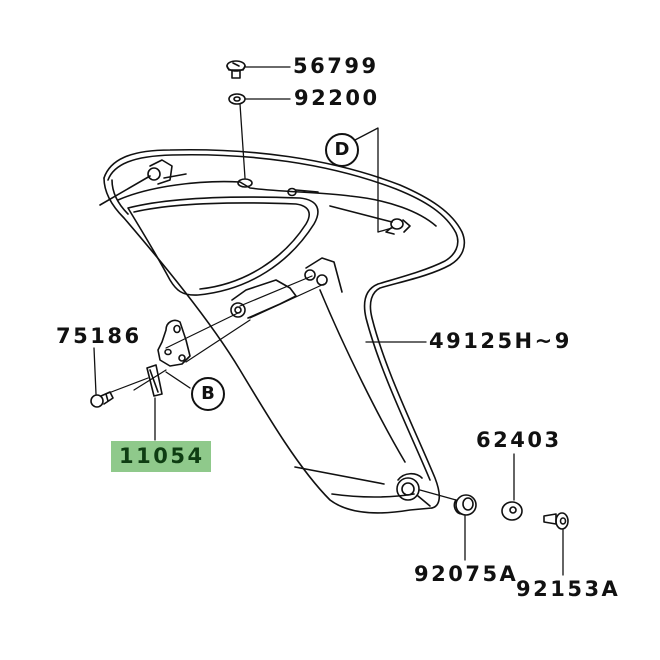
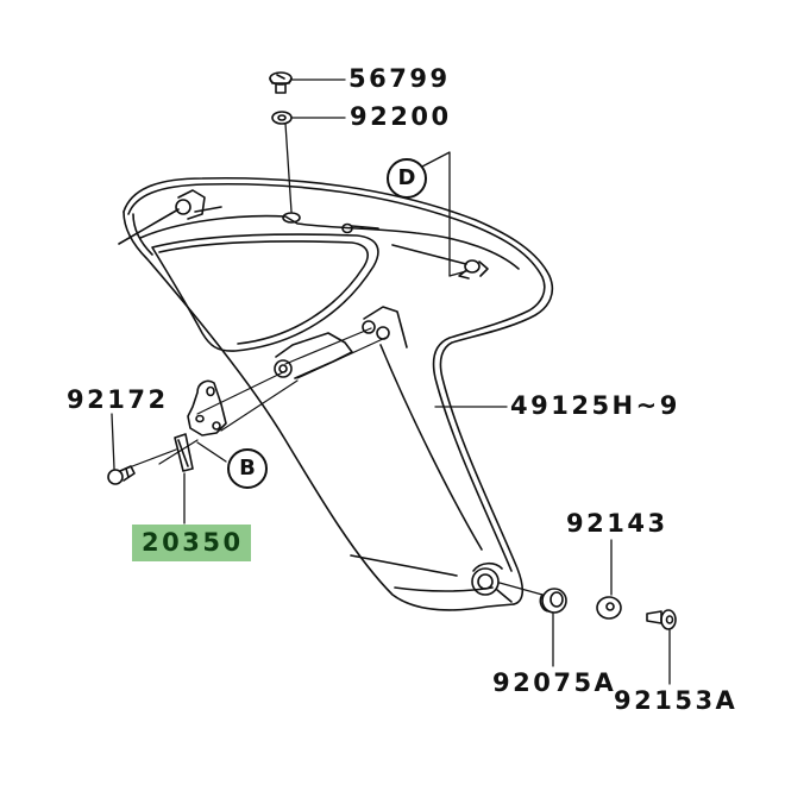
  D
  B
  56799
  92200
  49125H~9
- 75186
+ 92172
- 11054
+ 20350
- 62403
+ 92143
  92075A
  92153A
